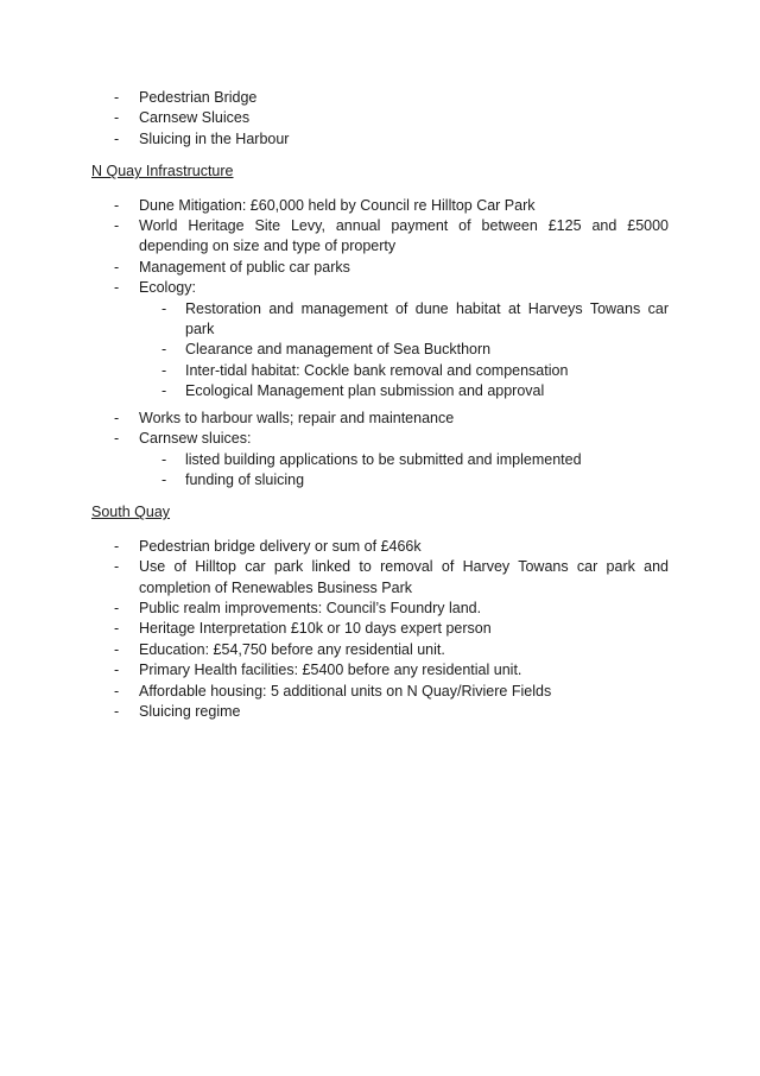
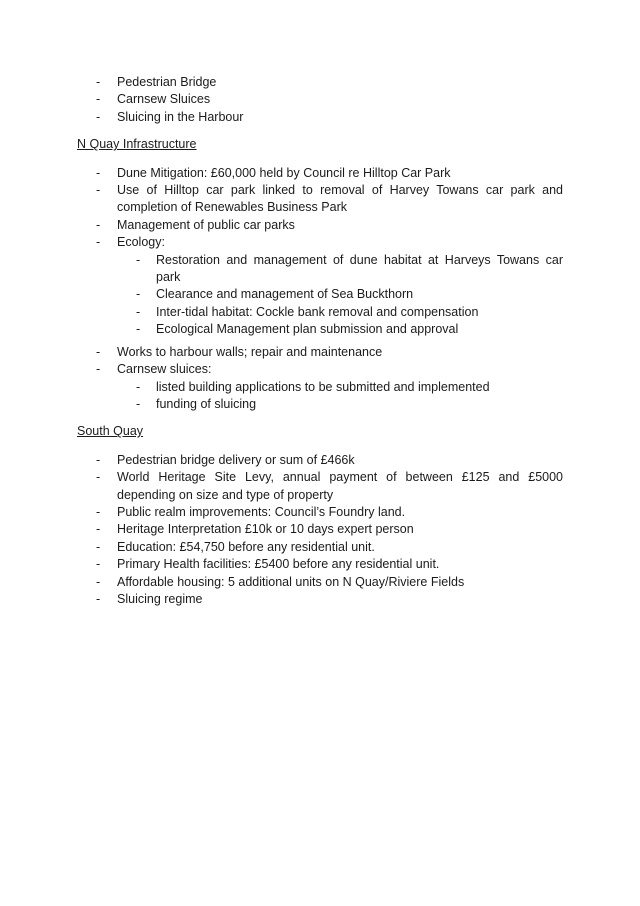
  -
  Pedestrian Bridge
  -
  Carnsew Sluices
  -
  Sluicing in the Harbour
  N Quay Infrastructure
  -
  Dune Mitigation: £60,000 held by Council re Hilltop Car Park
  -
- World Heritage Site Levy, annual payment of between £125 and £5000 depending on size and type of property
+ Use of Hilltop car park linked to removal of Harvey Towans car park and completion of Renewables Business Park
  -
  Management of public car parks
  -
  Ecology:
  -
  Restoration and management of dune habitat at Harveys Towans car park
  -
  Clearance and management of Sea Buckthorn
  -
  Inter-tidal habitat: Cockle bank removal and compensation
  -
  Ecological Management plan submission and approval
  -
  Works to harbour walls; repair and maintenance
  -
  Carnsew sluices:
  -
  listed building applications to be submitted and implemented
  -
  funding of sluicing
  South Quay
  -
  Pedestrian bridge delivery or sum of £466k
  -
- Use of Hilltop car park linked to removal of Harvey Towans car park and completion of Renewables Business Park
+ World Heritage Site Levy, annual payment of between £125 and £5000 depending on size and type of property
  -
  Public realm improvements: Council’s Foundry land.
  -
  Heritage Interpretation £10k or 10 days expert person
  -
  Education: £54,750 before any residential unit.
  -
  Primary Health facilities: £5400 before any residential unit.
  -
  Affordable housing: 5 additional units on N Quay/Riviere Fields
  -
  Sluicing regime
